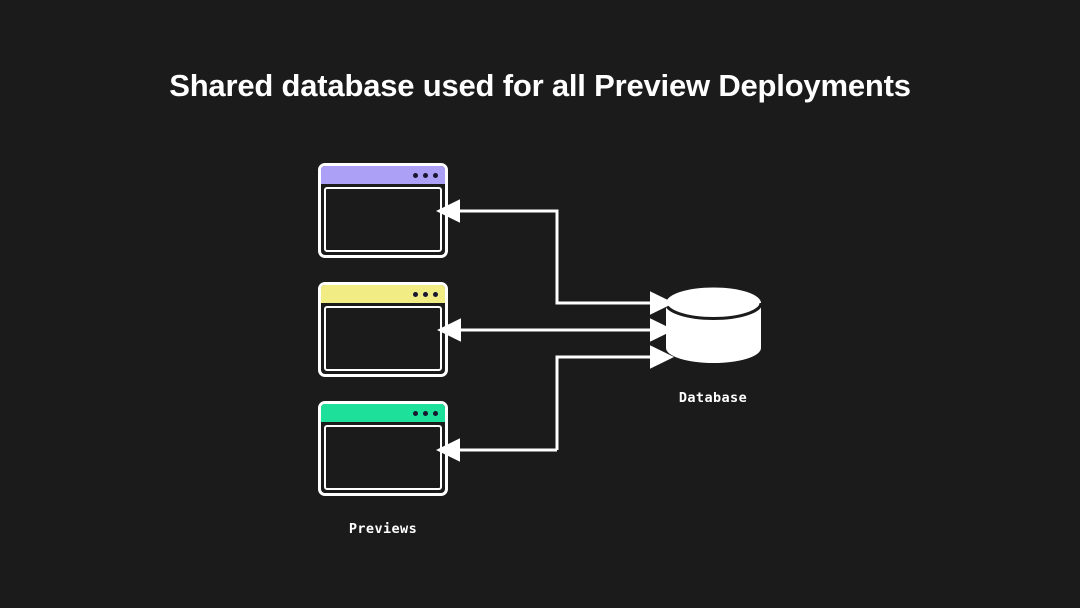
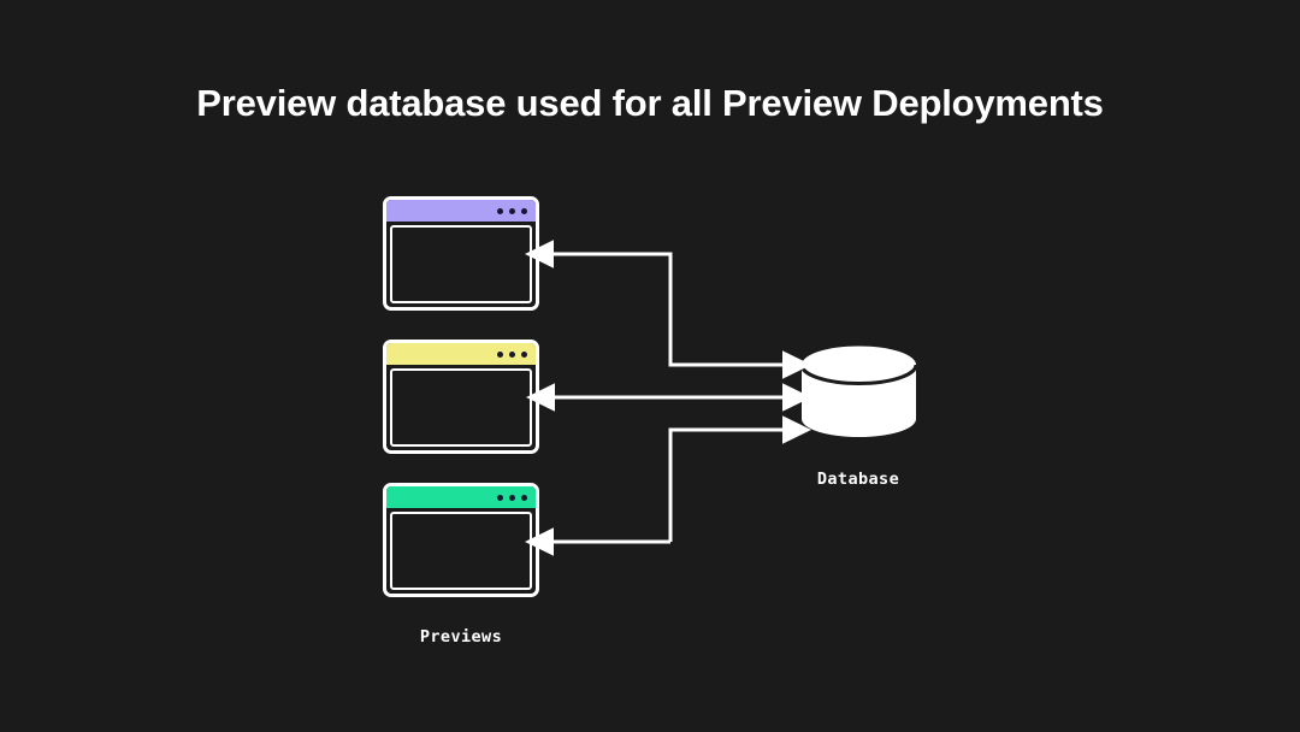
- Shared database used for all Preview Deployments
+ Preview database used for all Preview Deployments
  Previews
  Database
